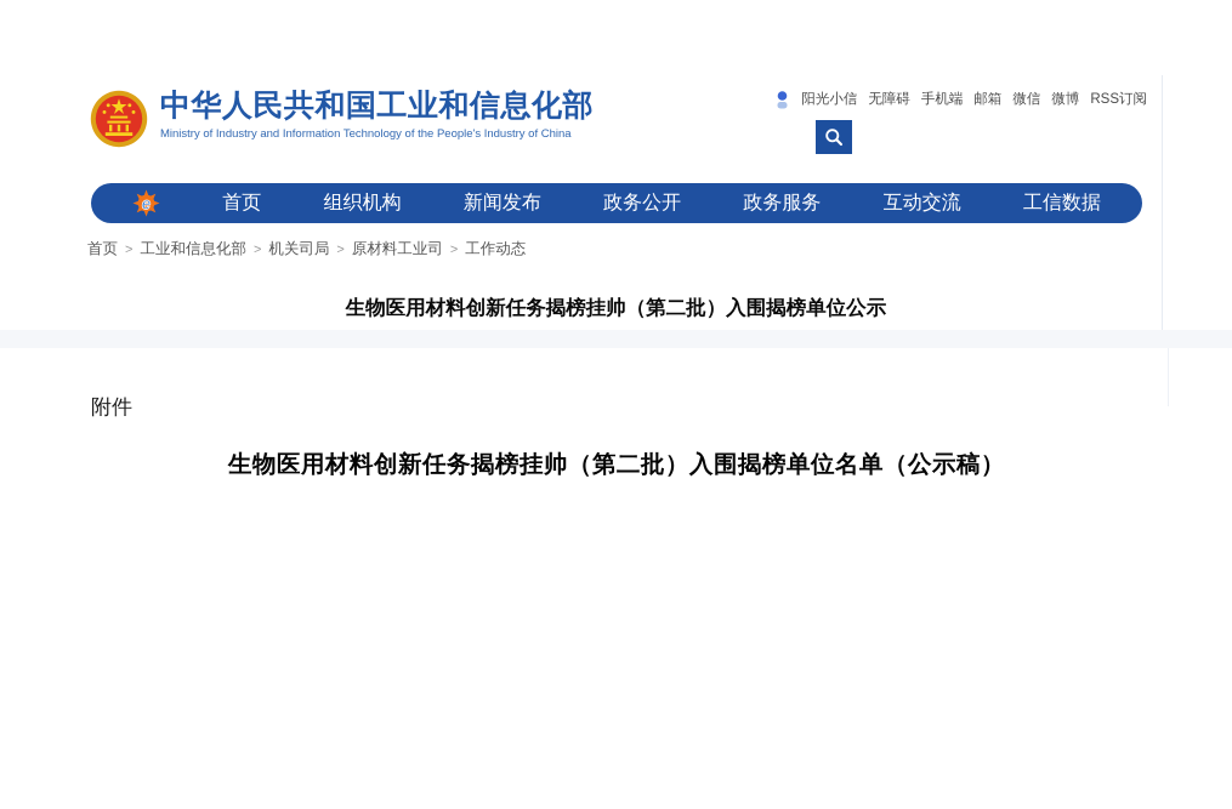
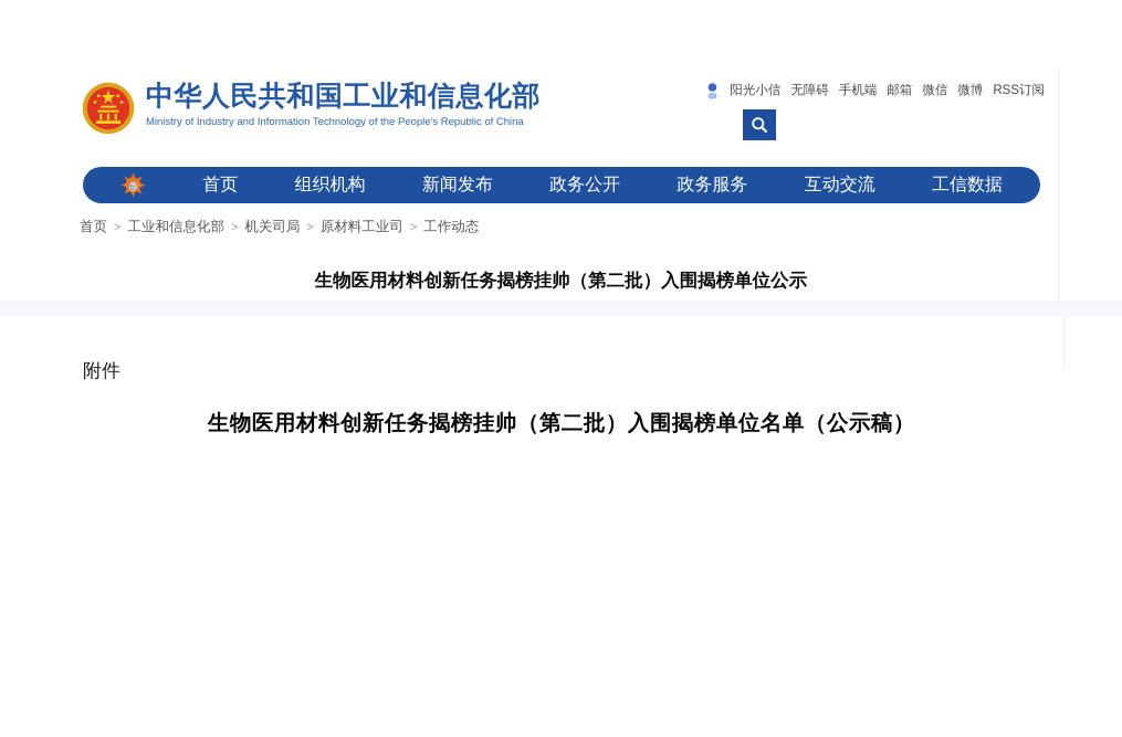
  中华人民共和国工业和信息化部
- Ministry of Industry and Information Technology of the People's Industry of China
+ Ministry of Industry and Information Technology of the People's Republic of China
  阳光小信
  无障碍
  手机端
  邮箱
  微信
  微博
  RSS订阅
  e
  首页
  组织机构
  新闻发布
  政务公开
  政务服务
  互动交流
  工信数据
  首页
  >
  工业和信息化部
  >
  机关司局
  >
  原材料工业司
  >
  工作动态
  生物医用材料创新任务揭榜挂帅（第二批）入围揭榜单位公示
  附件
  生物医用材料创新任务揭榜挂帅（第二批）入围揭榜单位名单（公示稿）
